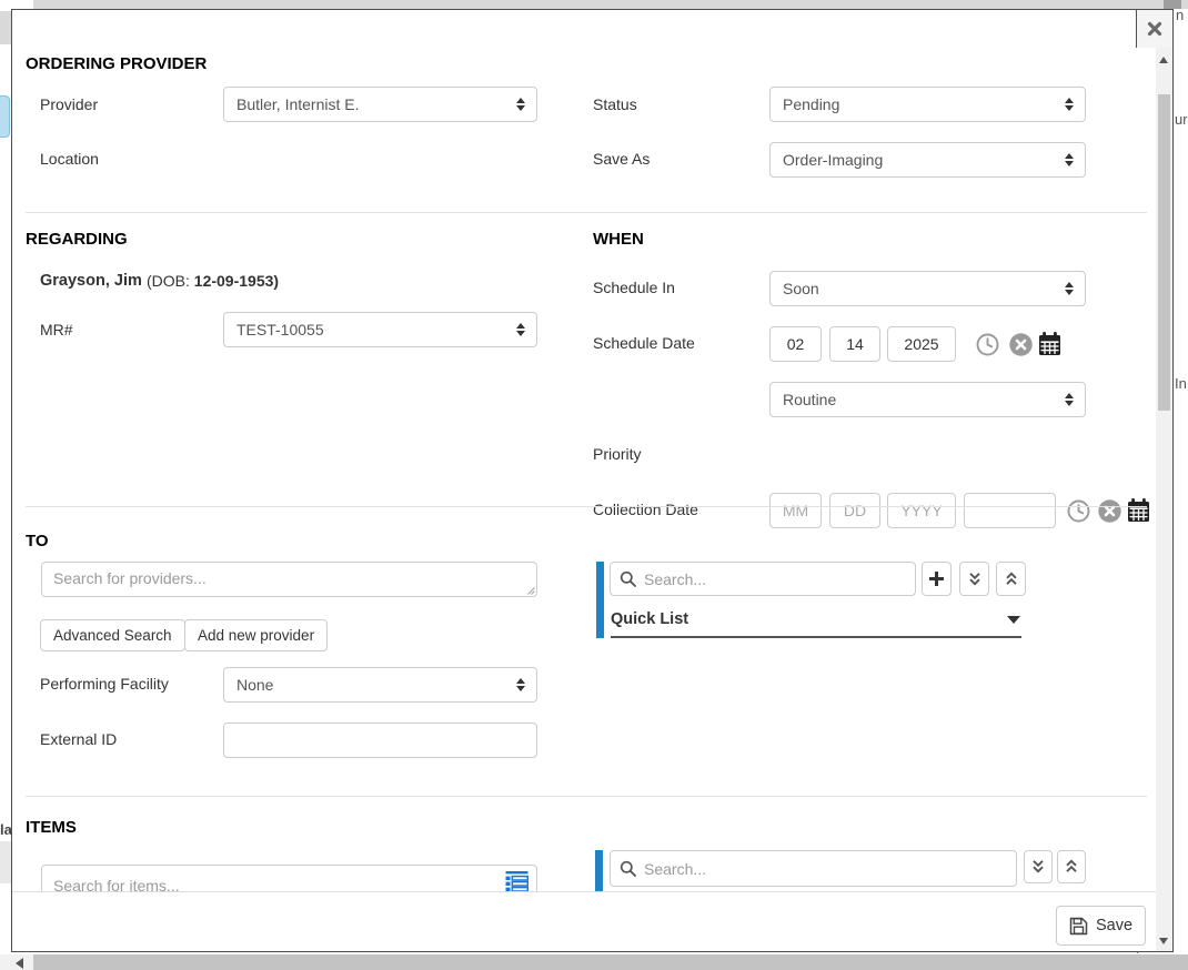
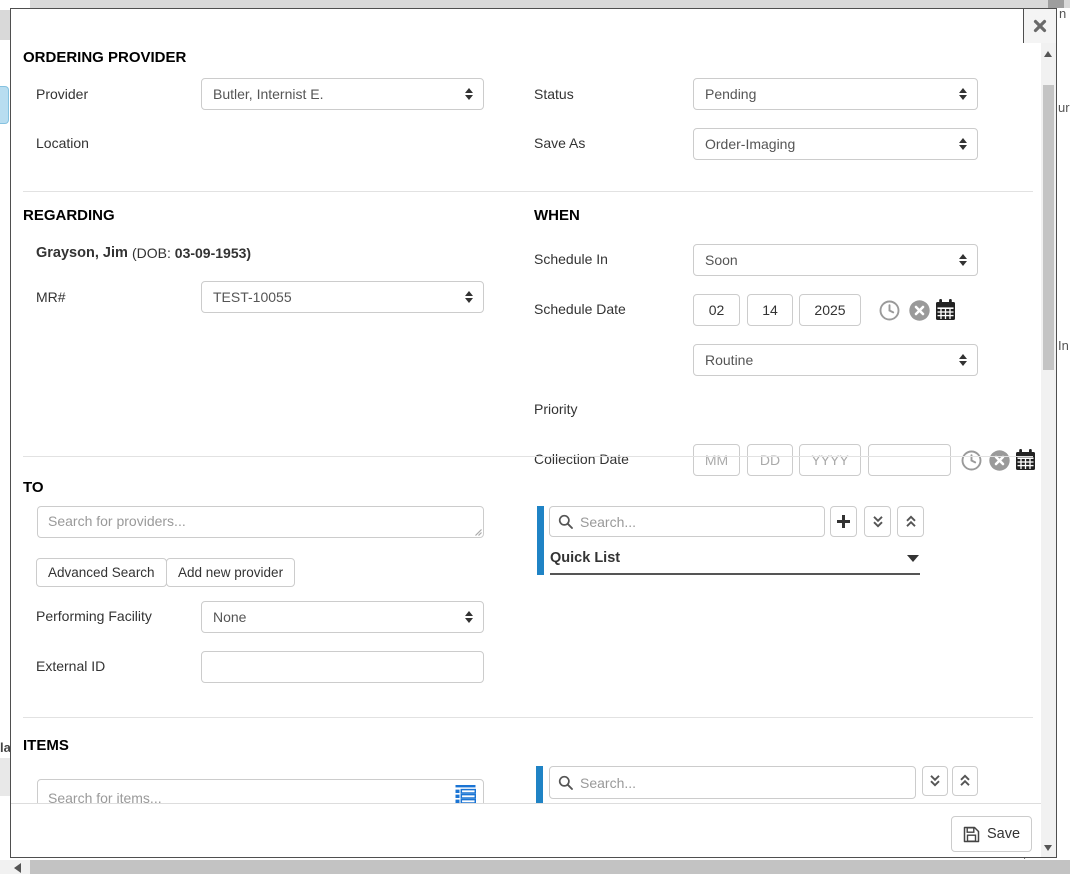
  la
  n
  ur
  In
  ORDERING PROVIDER
  Provider
  Butler, Internist E.
  Status
  Pending
  Location
  Save As
  Order-Imaging
  REGARDING
  Grayson, Jim
- (DOB: 12-09-1953)
+ (DOB: 03-09-1953)
  MR#
  TEST-10055
  WHEN
  Schedule In
  Soon
  Schedule Date
  02
  14
  2025
  Priority
  Routine
  Collection Date
  MM
  DD
  YYYY
  TO
  Search for providers...
  Advanced Search
  Add new provider
  Performing Facility
  None
  External ID
  Search...
  Quick List
  ITEMS
  Search for items...
  Search...
  Save
